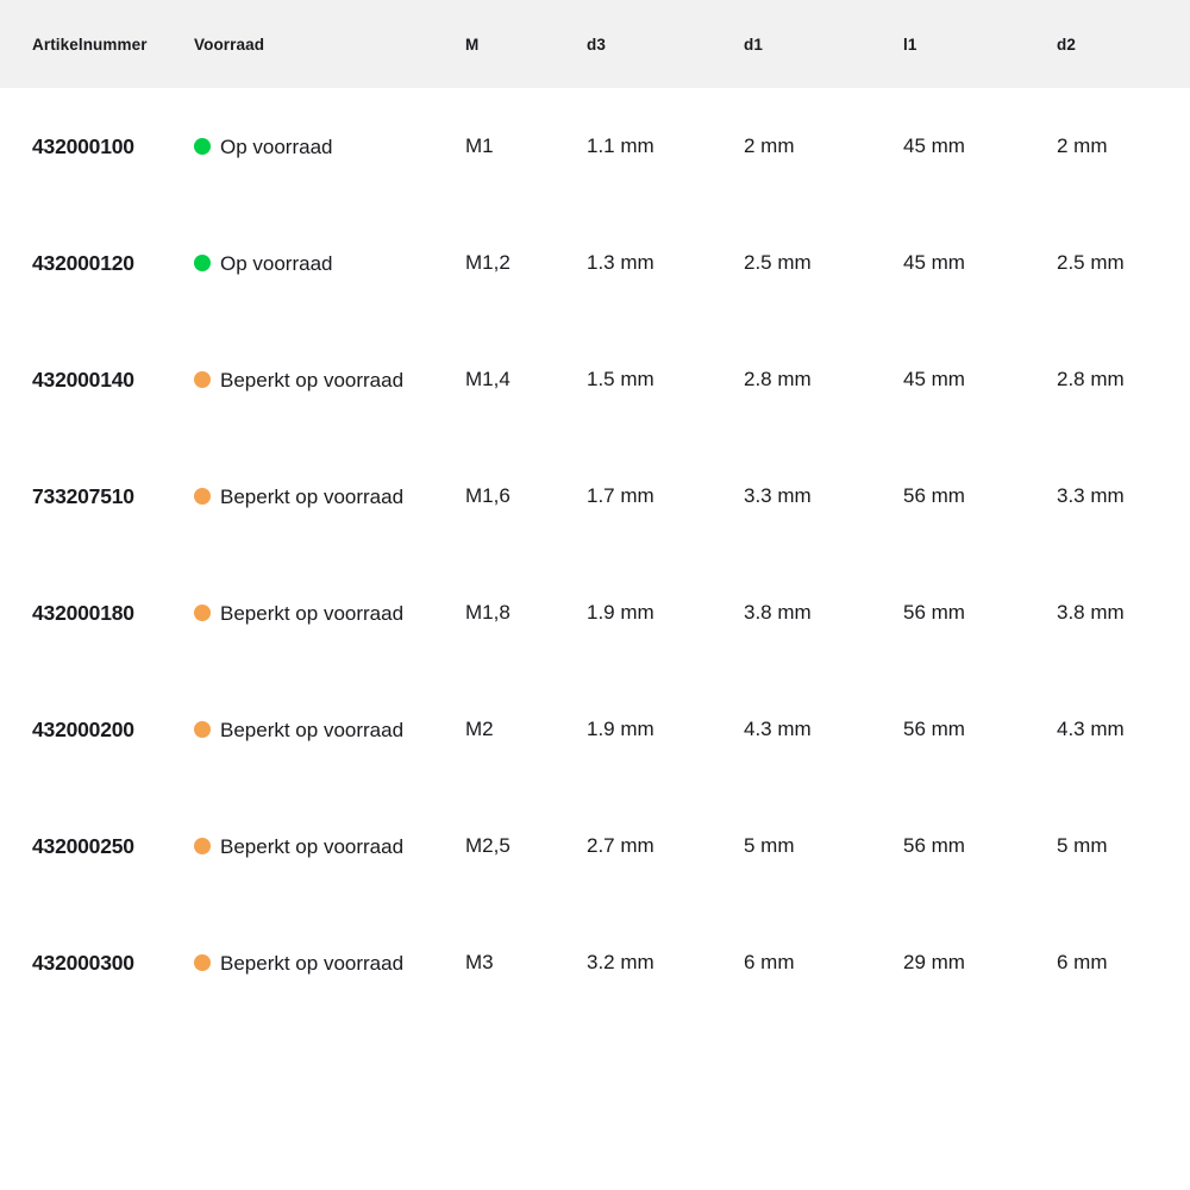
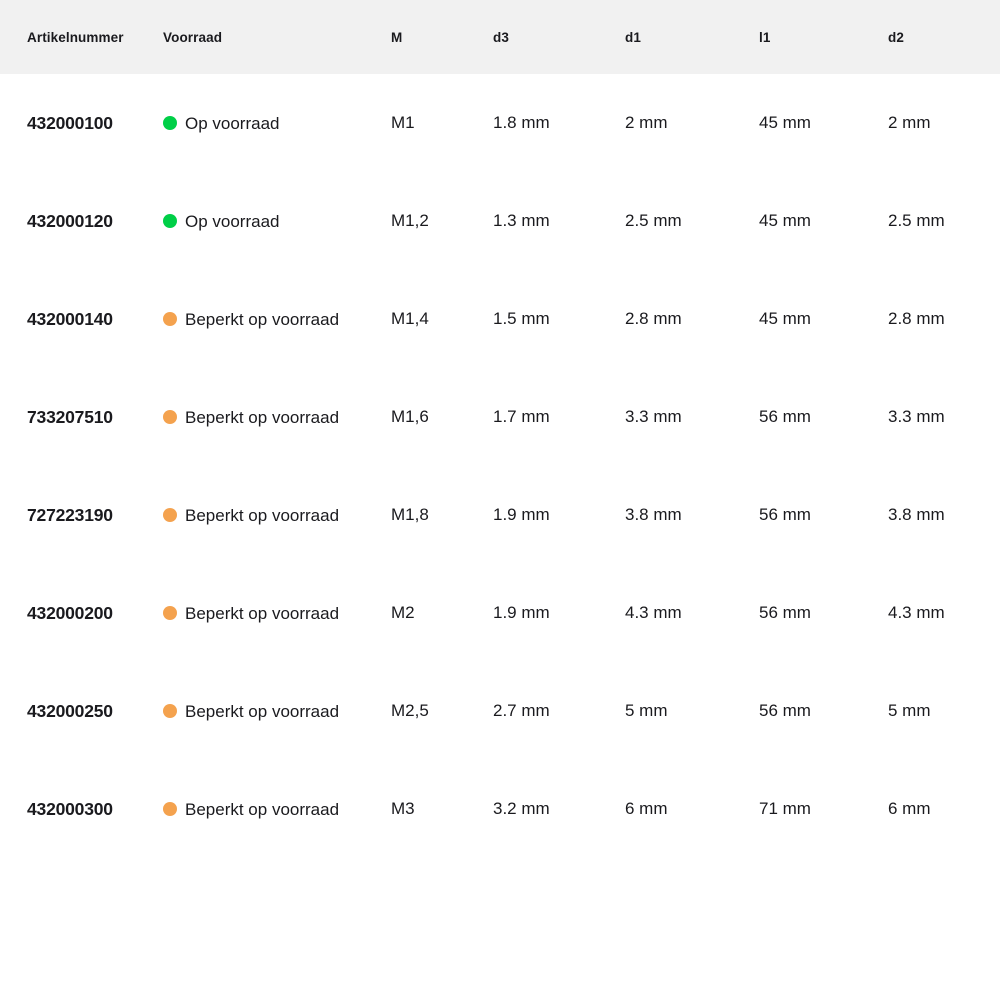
  Artikelnummer	Voorraad	M	d3	d1	l1	d2
- 432000100	Op voorraad	M1	1.1 mm	2 mm	45 mm	2 mm
+ 432000100	Op voorraad	M1	1.8 mm	2 mm	45 mm	2 mm
  432000120	Op voorraad	M1,2	1.3 mm	2.5 mm	45 mm	2.5 mm
  432000140	Beperkt op voorraad	M1,4	1.5 mm	2.8 mm	45 mm	2.8 mm
  733207510	Beperkt op voorraad	M1,6	1.7 mm	3.3 mm	56 mm	3.3 mm
- 432000180	Beperkt op voorraad	M1,8	1.9 mm	3.8 mm	56 mm	3.8 mm
+ 727223190	Beperkt op voorraad	M1,8	1.9 mm	3.8 mm	56 mm	3.8 mm
  432000200	Beperkt op voorraad	M2	1.9 mm	4.3 mm	56 mm	4.3 mm
  432000250	Beperkt op voorraad	M2,5	2.7 mm	5 mm	56 mm	5 mm
- 432000300	Beperkt op voorraad	M3	3.2 mm	6 mm	29 mm	6 mm
+ 432000300	Beperkt op voorraad	M3	3.2 mm	6 mm	71 mm	6 mm
